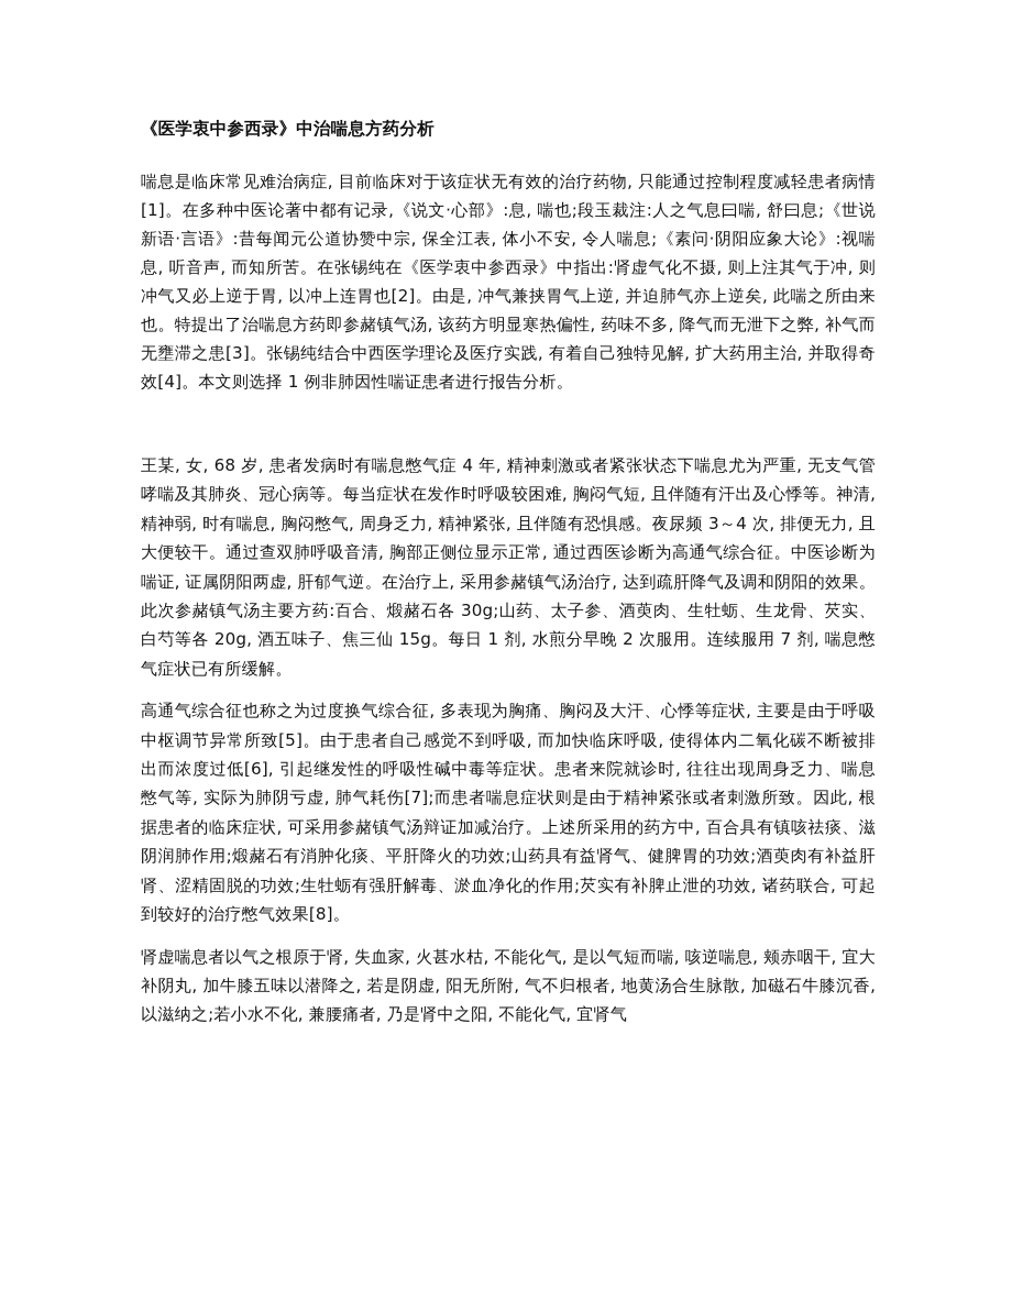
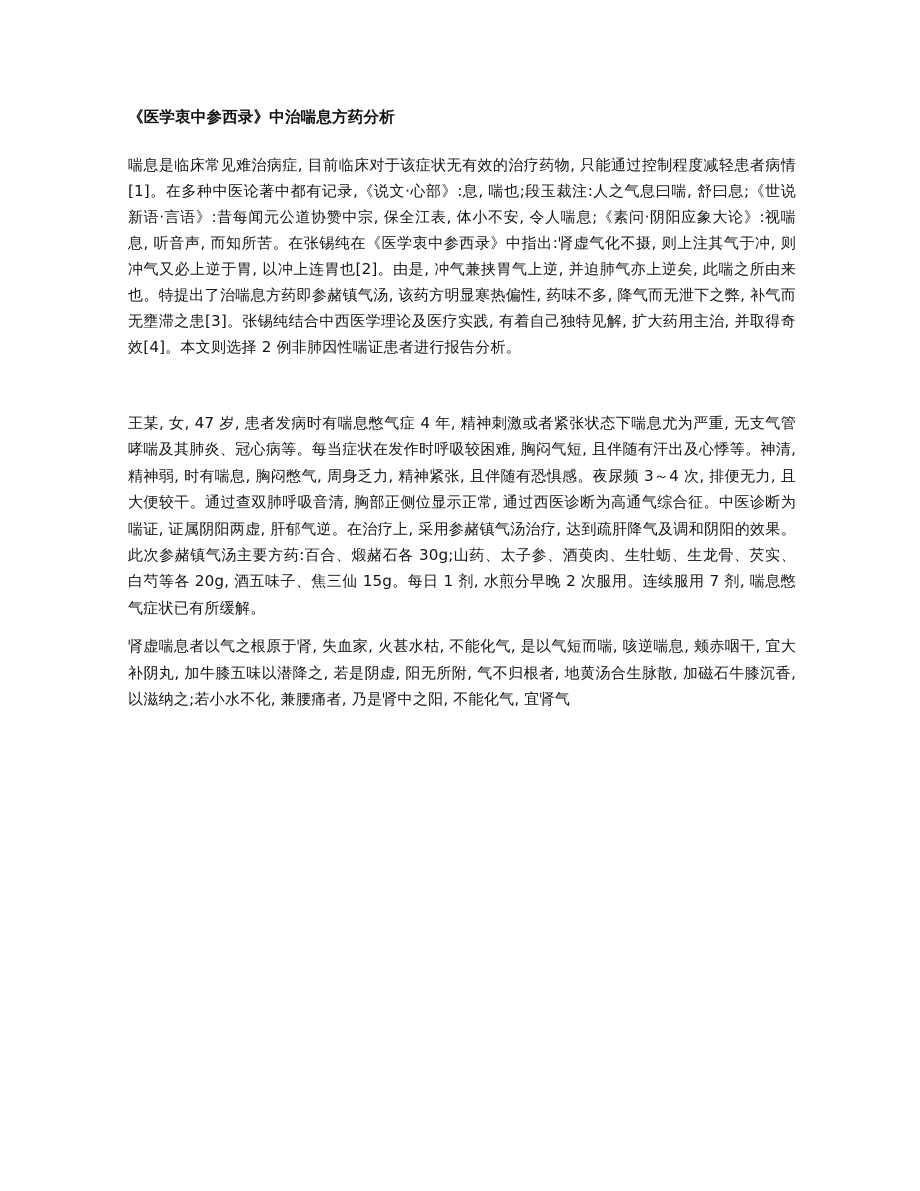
  《医学衷中参西录》中治喘息方药分析
- 喘息是临床常见难治病症, 目前临床对于该症状无有效的治疗药物, 只能通过控制程度减轻患者病情[1]。在多种中医论著中都有记录,《说文·心部》:息, 喘也;段玉裁注:人之气息曰喘, 舒曰息;《世说新语·言语》:昔每闻元公道协赞中宗, 保全江表, 体小不安, 令人喘息;《素问·阴阳应象大论》:视喘息, 听音声, 而知所苦。在张锡纯在《医学衷中参西录》中指出:肾虚气化不摄, 则上注其气于冲, 则冲气又必上逆于胃, 以冲上连胃也[2]。由是, 冲气兼挟胃气上逆, 并迫肺气亦上逆矣, 此喘之所由来也。特提出了治喘息方药即参赭镇气汤, 该药方明显寒热偏性, 药味不多, 降气而无泄下之弊, 补气而无壅滞之患[3]。张锡纯结合中西医学理论及医疗实践, 有着自己独特见解, 扩大药用主治, 并取得奇效[4]。本文则选择 1 例非肺因性喘证患者进行报告分析。
+ 喘息是临床常见难治病症, 目前临床对于该症状无有效的治疗药物, 只能通过控制程度减轻患者病情[1]。在多种中医论著中都有记录,《说文·心部》:息, 喘也;段玉裁注:人之气息曰喘, 舒曰息;《世说新语·言语》:昔每闻元公道协赞中宗, 保全江表, 体小不安, 令人喘息;《素问·阴阳应象大论》:视喘息, 听音声, 而知所苦。在张锡纯在《医学衷中参西录》中指出:肾虚气化不摄, 则上注其气于冲, 则冲气又必上逆于胃, 以冲上连胃也[2]。由是, 冲气兼挟胃气上逆, 并迫肺气亦上逆矣, 此喘之所由来也。特提出了治喘息方药即参赭镇气汤, 该药方明显寒热偏性, 药味不多, 降气而无泄下之弊, 补气而无壅滞之患[3]。张锡纯结合中西医学理论及医疗实践, 有着自己独特见解, 扩大药用主治, 并取得奇效[4]。本文则选择 2 例非肺因性喘证患者进行报告分析。
- 王某, 女, 68 岁, 患者发病时有喘息憋气症 4 年, 精神刺激或者紧张状态下喘息尤为严重, 无支气管哮喘及其肺炎、冠心病等。每当症状在发作时呼吸较困难, 胸闷气短, 且伴随有汗出及心悸等。神清, 精神弱, 时有喘息, 胸闷憋气, 周身乏力, 精神紧张, 且伴随有恐惧感。夜尿频 3～4 次, 排便无力, 且大便较干。通过查双肺呼吸音清, 胸部正侧位显示正常, 通过西医诊断为高通气综合征。中医诊断为喘证, 证属阴阳两虚, 肝郁气逆。在治疗上, 采用参赭镇气汤治疗, 达到疏肝降气及调和阴阳的效果。此次参赭镇气汤主要方药:百合、煅赭石各 30g;山药、太子参、酒萸肉、生牡蛎、生龙骨、芡实、白芍等各 20g, 酒五味子、焦三仙 15g。每日 1 剂, 水煎分早晚 2 次服用。连续服用 7 剂, 喘息憋气症状已有所缓解。
+ 王某, 女, 47 岁, 患者发病时有喘息憋气症 4 年, 精神刺激或者紧张状态下喘息尤为严重, 无支气管哮喘及其肺炎、冠心病等。每当症状在发作时呼吸较困难, 胸闷气短, 且伴随有汗出及心悸等。神清, 精神弱, 时有喘息, 胸闷憋气, 周身乏力, 精神紧张, 且伴随有恐惧感。夜尿频 3～4 次, 排便无力, 且大便较干。通过查双肺呼吸音清, 胸部正侧位显示正常, 通过西医诊断为高通气综合征。中医诊断为喘证, 证属阴阳两虚, 肝郁气逆。在治疗上, 采用参赭镇气汤治疗, 达到疏肝降气及调和阴阳的效果。此次参赭镇气汤主要方药:百合、煅赭石各 30g;山药、太子参、酒萸肉、生牡蛎、生龙骨、芡实、白芍等各 20g, 酒五味子、焦三仙 15g。每日 1 剂, 水煎分早晚 2 次服用。连续服用 7 剂, 喘息憋气症状已有所缓解。
- 高通气综合征也称之为过度换气综合征, 多表现为胸痛、胸闷及大汗、心悸等症状, 主要是由于呼吸中枢调节异常所致[5]。由于患者自己感觉不到呼吸, 而加快临床呼吸, 使得体内二氧化碳不断被排出而浓度过低[6], 引起继发性的呼吸性碱中毒等症状。患者来院就诊时, 往往出现周身乏力、喘息憋气等, 实际为肺阴亏虚, 肺气耗伤[7];而患者喘息症状则是由于精神紧张或者刺激所致。因此, 根据患者的临床症状, 可采用参赭镇气汤辩证加减治疗。上述所采用的药方中, 百合具有镇咳祛痰、滋阴润肺作用;煅赭石有消肿化痰、平肝降火的功效;山药具有益肾气、健脾胃的功效;酒萸肉有补益肝肾、涩精固脱的功效;生牡蛎有强肝解毒、淤血净化的作用;芡实有补脾止泄的功效, 诸药联合, 可起到较好的治疗憋气效果[8]。
  肾虚喘息者以气之根原于肾, 失血家, 火甚水枯, 不能化气, 是以气短而喘, 咳逆喘息, 颊赤咽干, 宜大补阴丸, 加牛膝五味以潜降之, 若是阴虚, 阳无所附, 气不归根者, 地黄汤合生脉散, 加磁石牛膝沉香, 以滋纳之;若小水不化, 兼腰痛者, 乃是肾中之阳, 不能化气, 宜肾气
